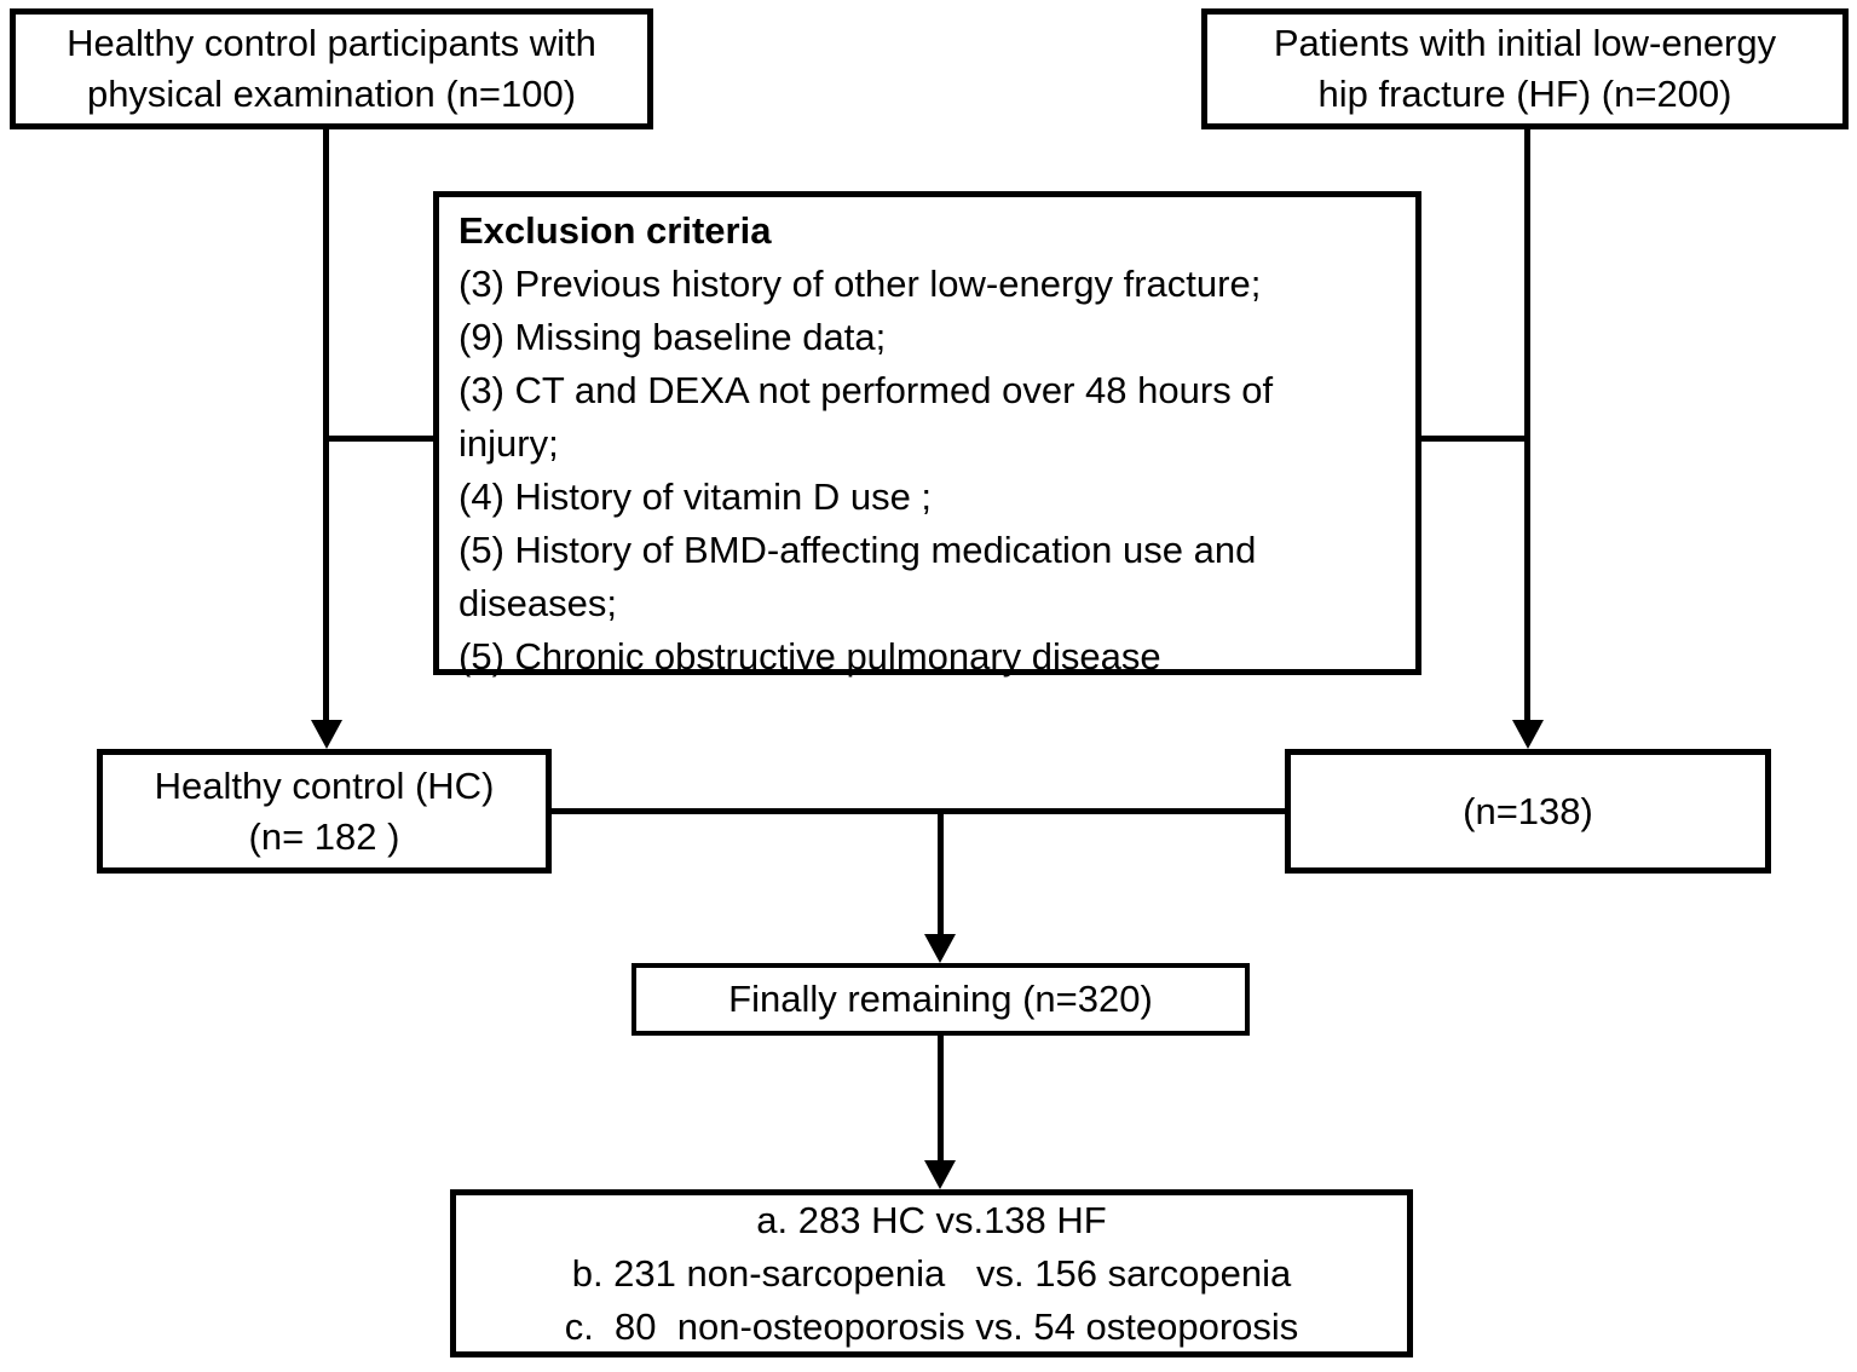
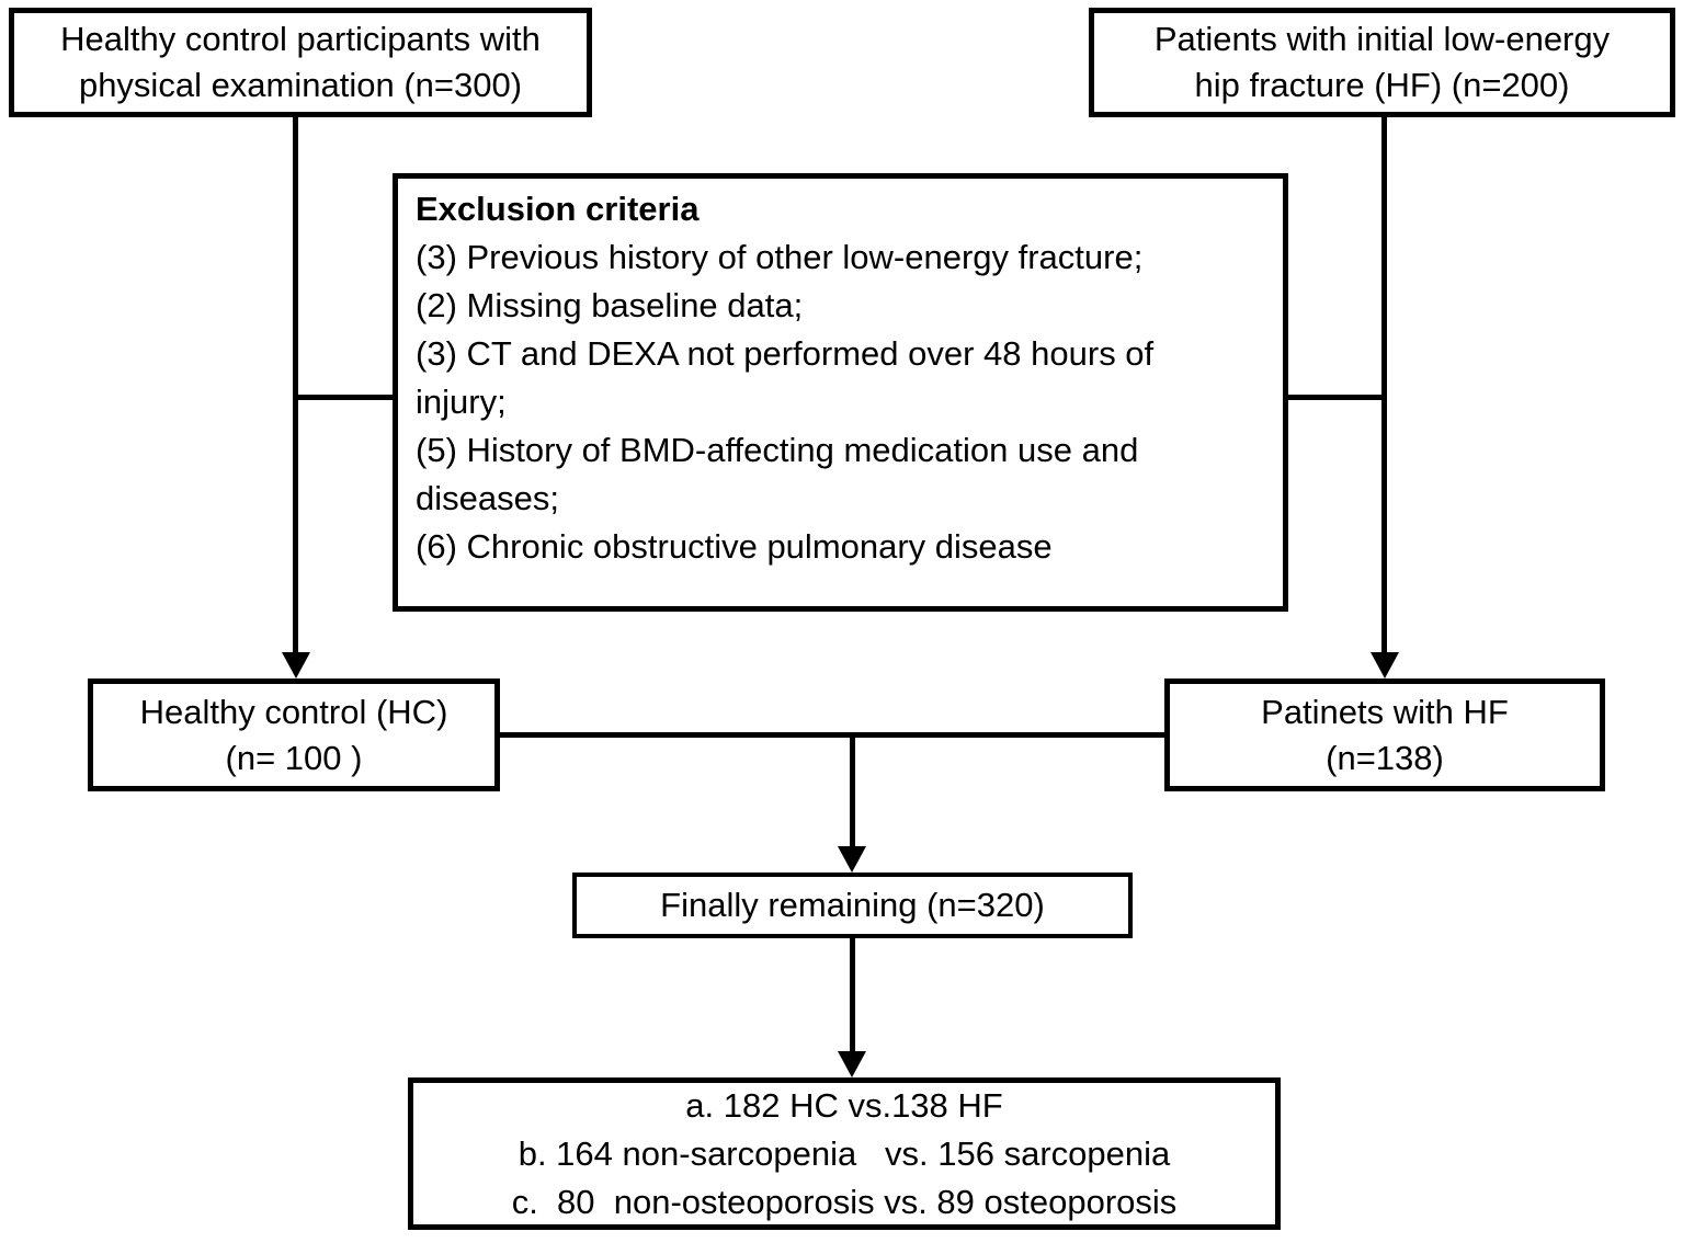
  Healthy control participants with
- physical examination (n=100)
+ physical examination (n=300)
  Patients with initial low-energy
  hip fracture (HF) (n=200)
  Exclusion criteria
  (3) Previous history of other low-energy fracture;
- (9) Missing baseline data;
+ (2) Missing baseline data;
  (3) CT and DEXA not performed over 48 hours of
  injury;
- (4) History of vitamin D use ;
  (5) History of BMD-affecting medication use and
  diseases;
- (5) Chronic obstructive pulmonary disease
+ (6) Chronic obstructive pulmonary disease
  Healthy control (HC)
- (n= 182 )
+ (n= 100 )
+ Patinets with HF
  (n=138)
  Finally remaining (n=320)
- a. 283 HC vs.138 HF
+ a. 182 HC vs.138 HF
- b. 231 non-sarcopenia vs. 156 sarcopenia
+ b. 164 non-sarcopenia vs. 156 sarcopenia
- c. 80 non-osteoporosis vs. 54 osteoporosis
+ c. 80 non-osteoporosis vs. 89 osteoporosis
